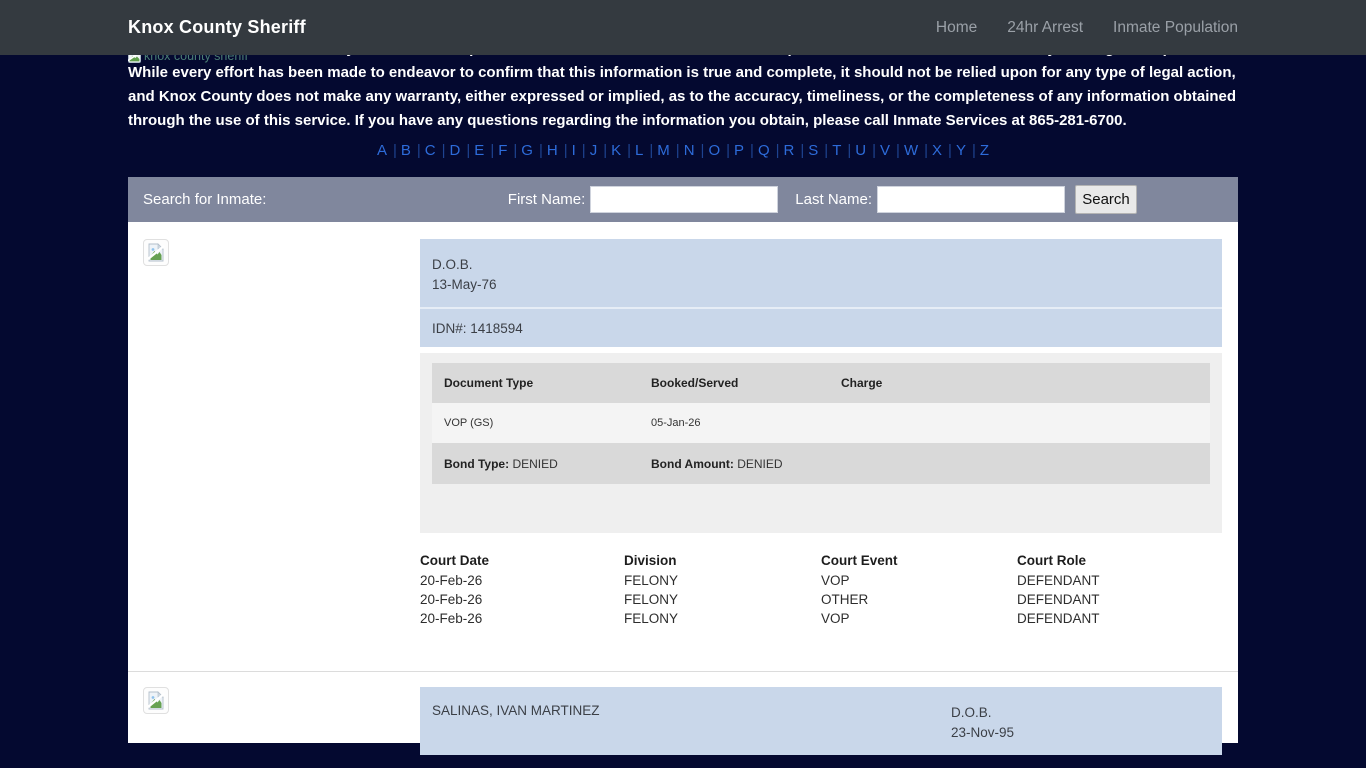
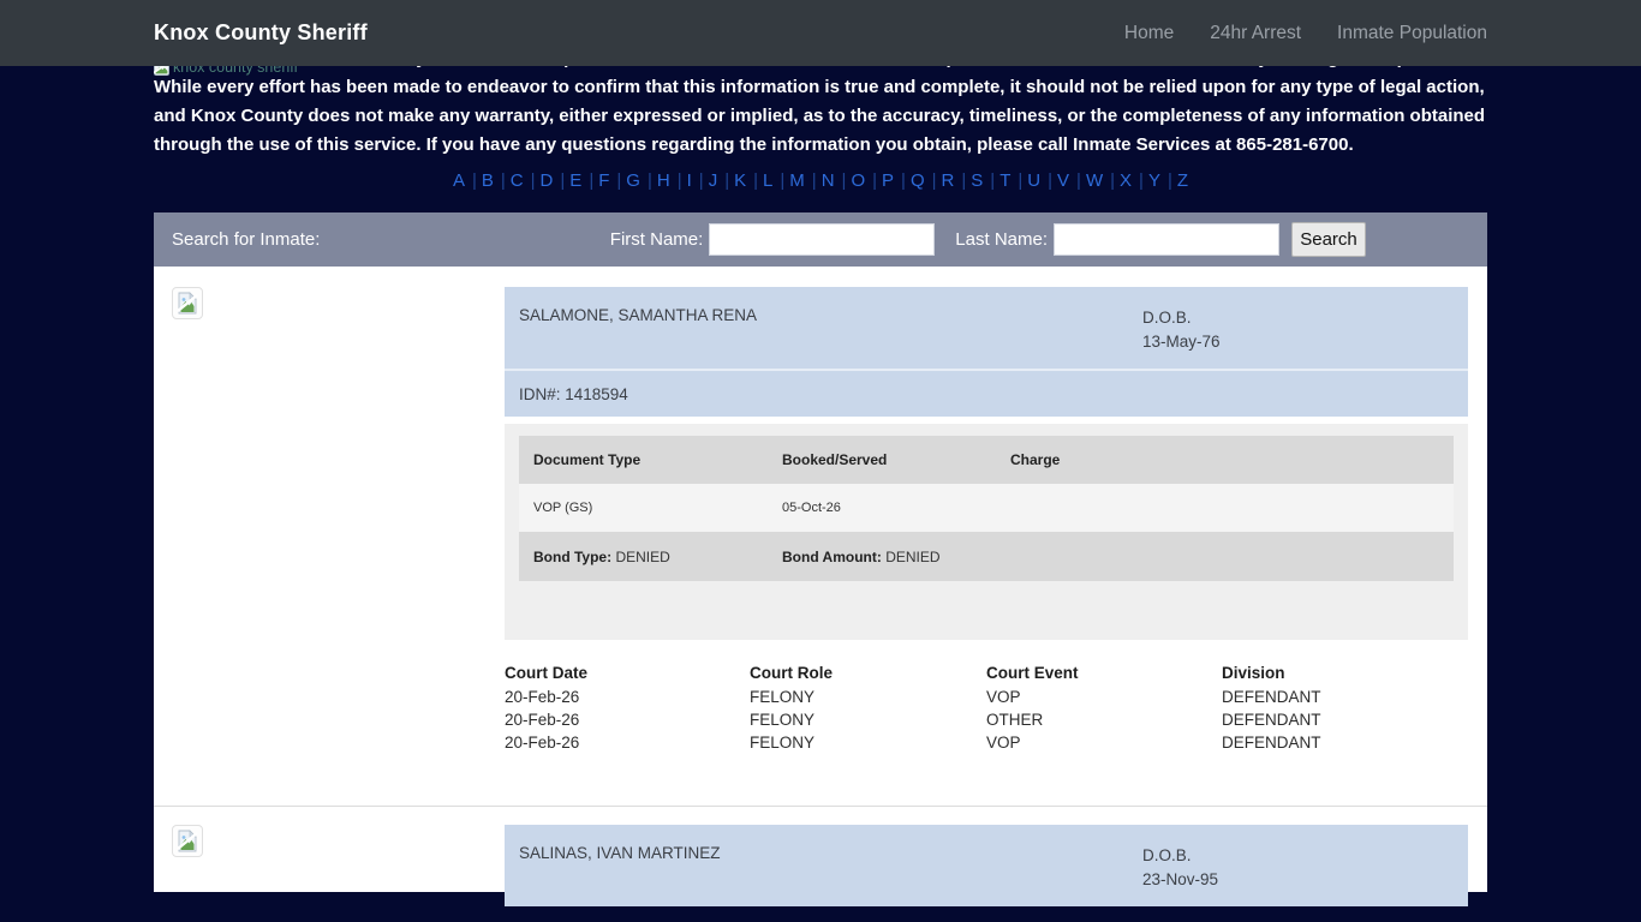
  Knox County Sheriff
  Home
  24hr Arrest
  Inmate Population
  knox county sheriff
  While every effort has been made to endeavor to confirm that this information is true and complete, it should not be relied upon for any type of legal action, and Knox County does not make any warranty, either expressed or implied, as to the accuracy, timeliness, or the completeness of any information obtained through the use of this service. If you have any questions regarding the information you obtain, please call Inmate Services at 865-281-6700.
  A B C D E F G H I J K L M N O P Q R S T U V W X Y Z
  Search for Inmate:
  First Name:
  Last Name:
  Search
+ SALAMONE, SAMANTHA RENA
  D.O.B.
  13-May-76
  IDN#: 1418594
  Document Type
  Booked/Served
  Charge
  VOP (GS)
- 05-Jan-26
+ 05-Oct-26
  Bond Type: DENIED
  Bond Amount: DENIED
  Court Date
- Division
+ Court Role
  Court Event
- Court Role
+ Division
  20-Feb-26
  FELONY
  VOP
  DEFENDANT
  20-Feb-26
  FELONY
  OTHER
  DEFENDANT
  20-Feb-26
  FELONY
  VOP
  DEFENDANT
  SALINAS, IVAN MARTINEZ
  D.O.B.
  23-Nov-95
